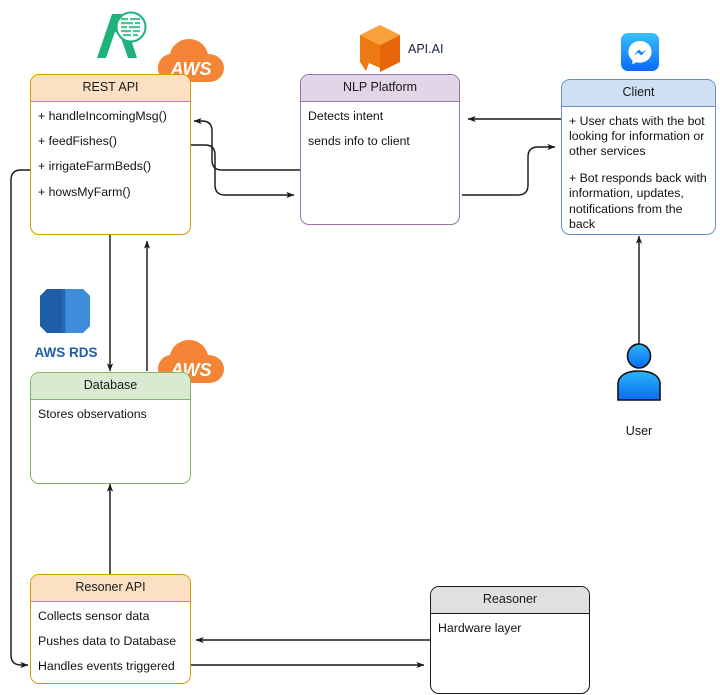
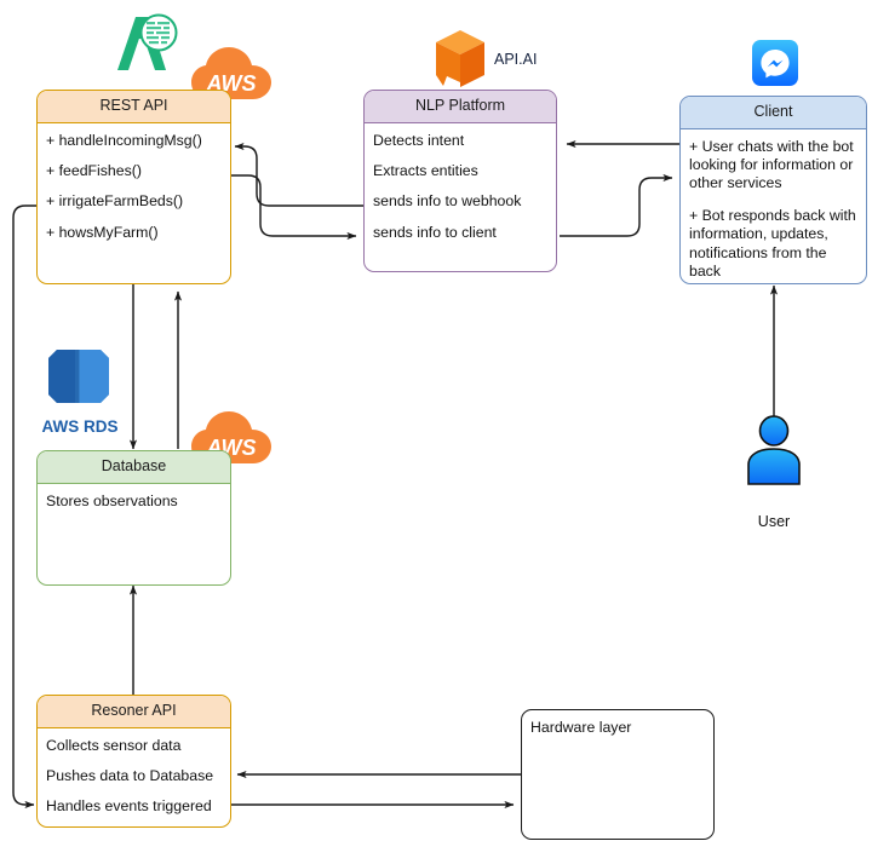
  AWS
  API.AI
  AWS RDS
  AWS
  User
  REST API
  + handleIncomingMsg()
  + feedFishes()
  + irrigateFarmBeds()
  + howsMyFarm()
  NLP Platform
  Detects intent
+ Extracts entities
+ sends info to webhook
  sends info to client
  Client
  + User chats with the bot looking for information or other services
  + Bot responds back with information, updates, notifications from the back
  Database
  Stores observations
  Resoner API
  Collects sensor data
  Pushes data to Database
  Handles events triggered
- Reasoner
  Hardware layer
